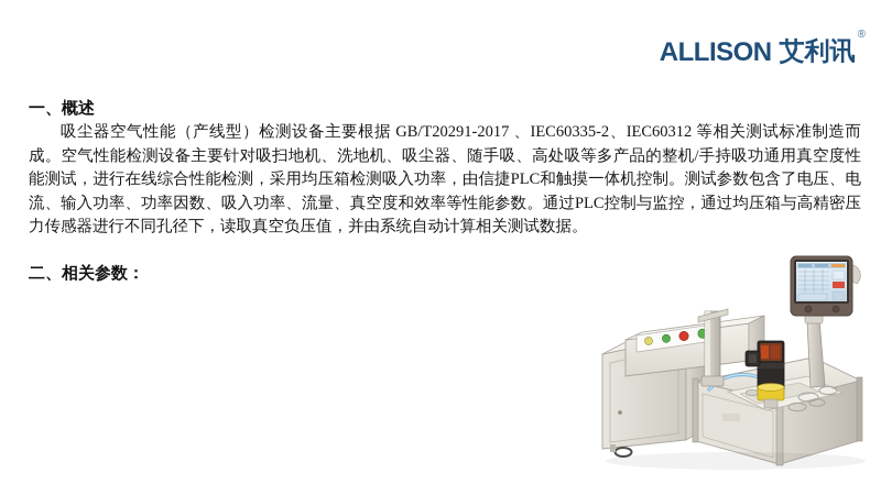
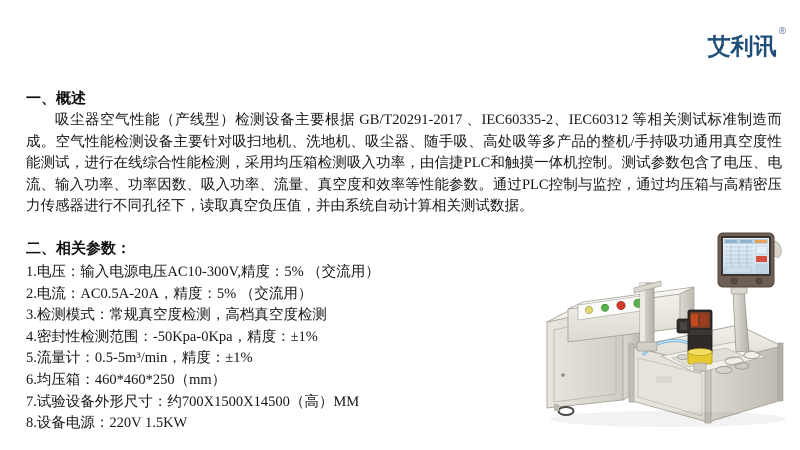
- ALLISON
  艾利讯
  ®
  一、概述
  吸尘器空气性能（产线型）检测设备主要根据 GB/T20291-2017 、IEC60335-2、IEC60312 等相关测试标准制造而成。空气性能检测设备主要针对吸扫地机、洗地机、吸尘器、随手吸、高处吸等多产品的整机/手持吸功通用真空度性能测试，进行在线综合性能检测，采用均压箱检测吸入功率，由信捷PLC和触摸一体机控制。测试参数包含了电压、电流、输入功率、功率因数、吸入功率、流量、真空度和效率等性能参数。通过PLC控制与监控，通过均压箱与高精密压力传感器进行不同孔径下，读取真空负压值，并由系统自动计算相关测试数据。
  二、相关参数：
+ 1.电压：输入电源电压AC10-300V,精度：5% （交流用）
+ 2.电流：AC0.5A-20A，精度：5% （交流用）
+ 3.检测模式：常规真空度检测，高档真空度检测
+ 4.密封性检测范围：-50Kpa-0Kpa，精度：±1%
+ 5.流量计：0.5-5m³/min，精度：±1%
+ 6.均压箱：460*460*250（mm）
+ 7.试验设备外形尺寸：约700X1500X14500（高）MM
+ 8.设备电源：220V 1.5KW
